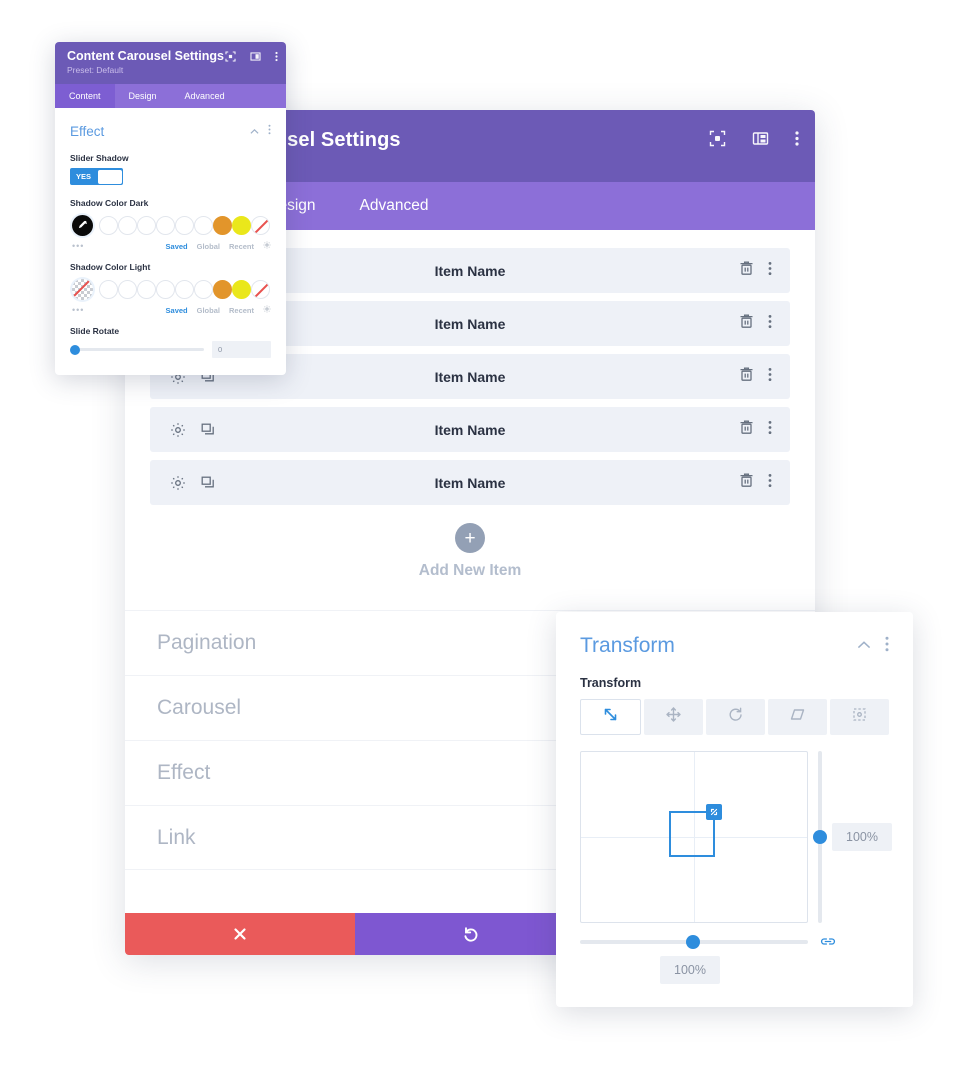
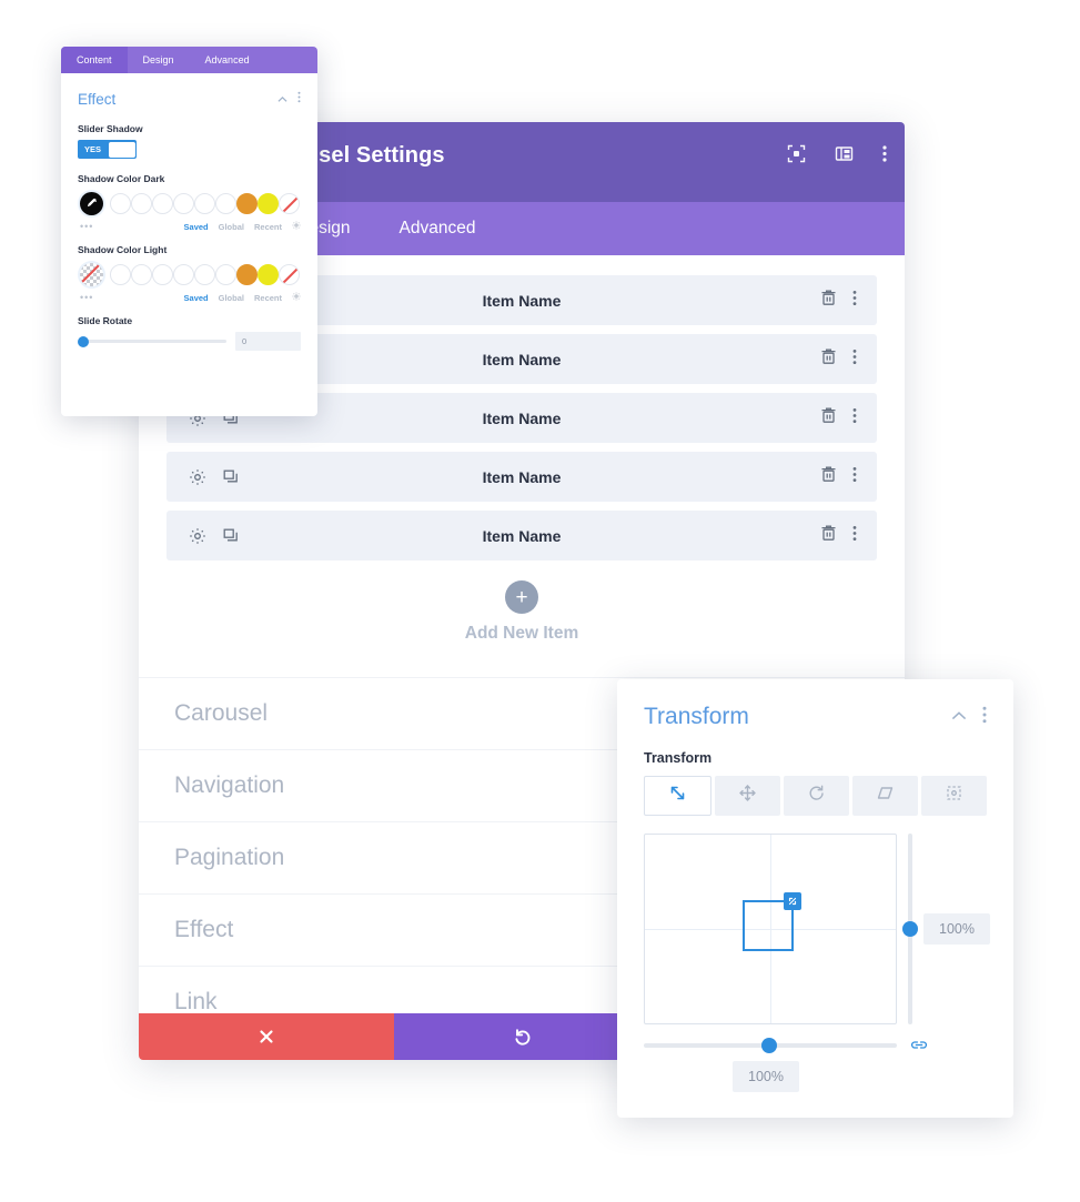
  Advanced
  Item Name
  Item Name
  Item Name
  Item Name
  Item Name
  +
  Add New Item
- Pagination
+ Carousel
+ Navigation
- Carousel
+ Pagination
  Effect
  Link
- Content Carousel Settings
- Preset: Default
  Content
  Design
  Advanced
  Effect
  Slider Shadow
  YES
  Shadow Color Dark
  •••
  Saved
  Global
  Recent
  Shadow Color Light
  •••
  Saved
  Global
  Recent
  Slide Rotate
  0
  Transform
  Transform
  100%
  100%
